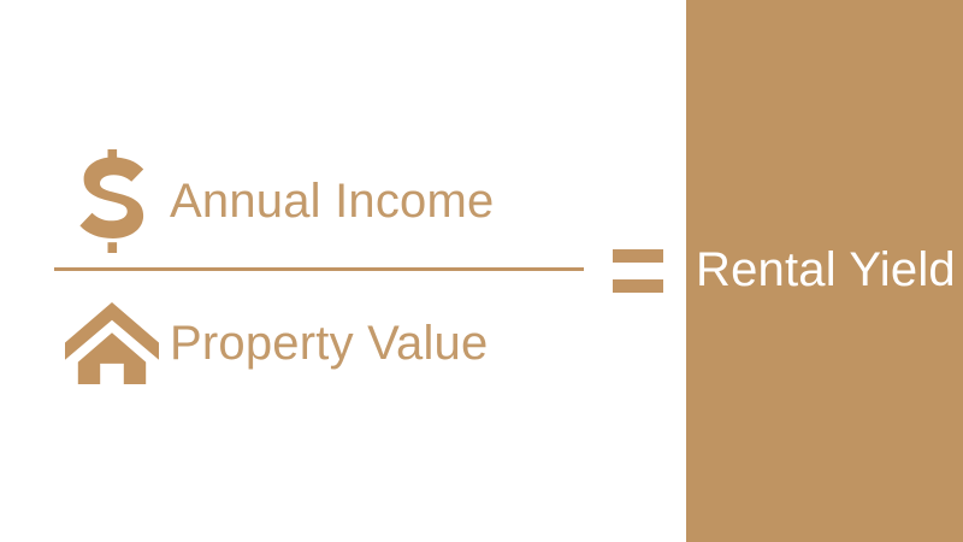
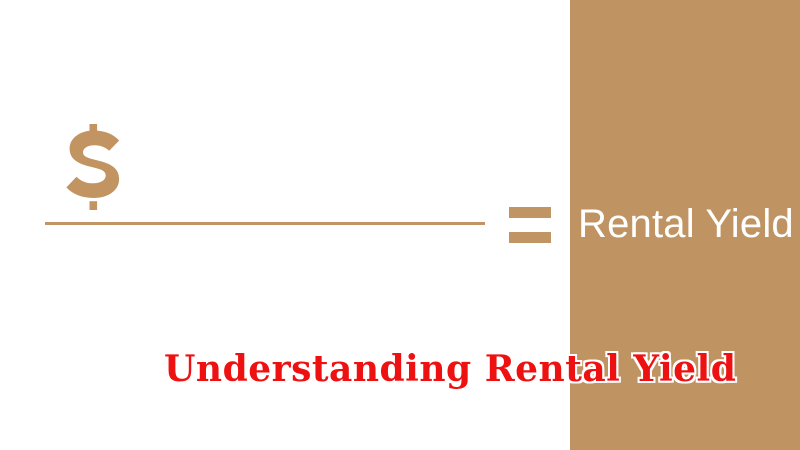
- Annual Income
- Property Value
  Rental Yield
+ Understanding Rental Yield
